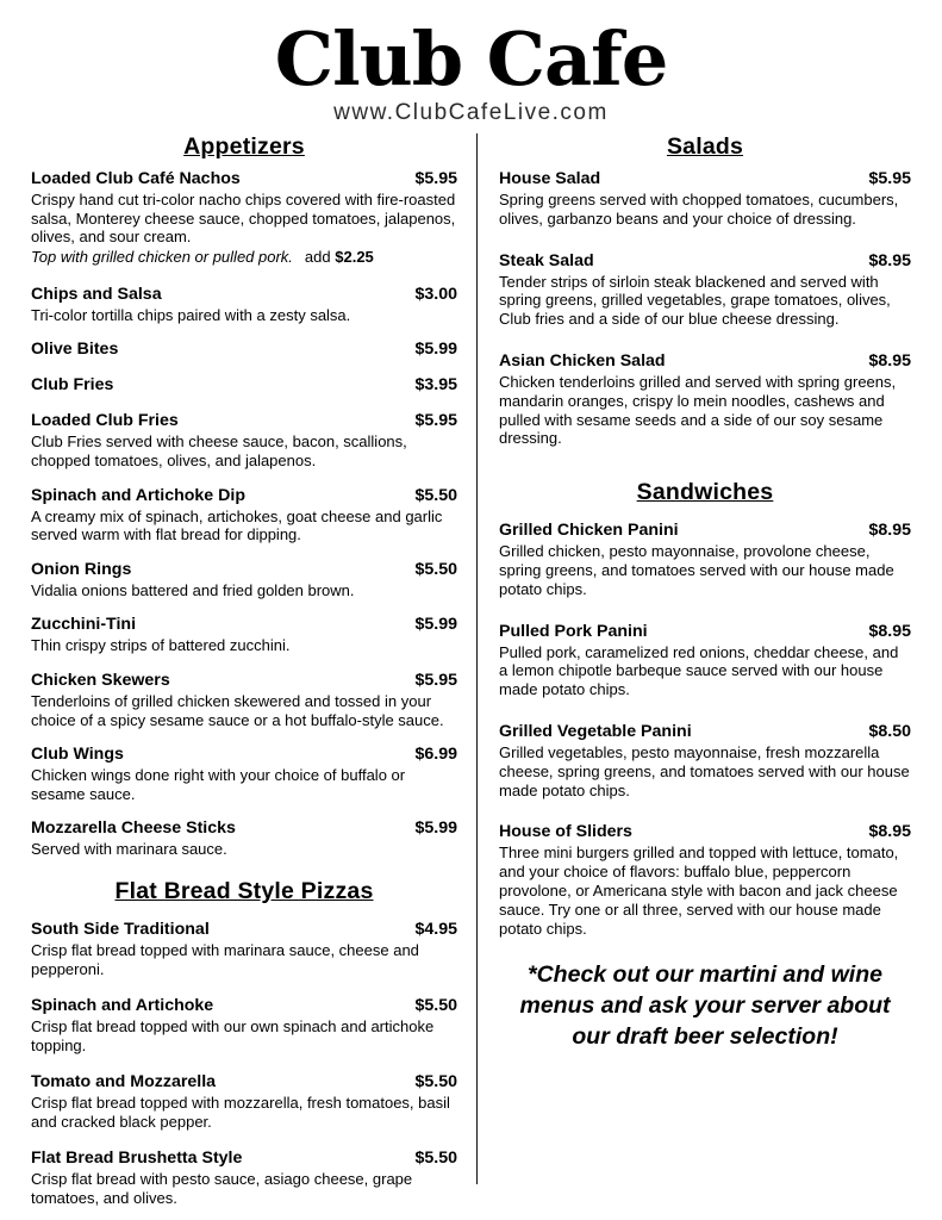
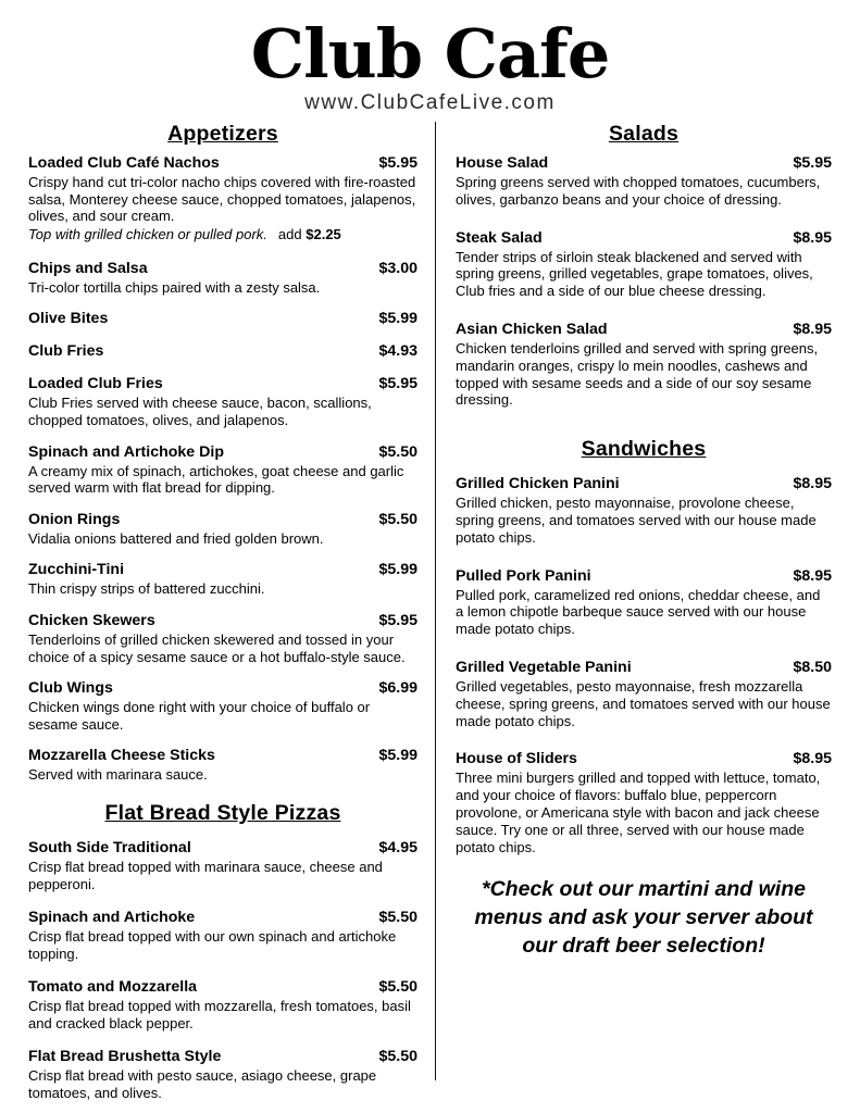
  Club Cafe
  www.ClubCafeLive.com
  Appetizers
  Loaded Club Café Nachos
  $5.95
  Crispy hand cut tri-color nacho chips covered with fire-roasted salsa, Monterey cheese sauce, chopped tomatoes, jalapenos, olives, and sour cream.
  Top with grilled chicken or pulled pork.
  add $2.25
  Chips and Salsa
  $3.00
  Tri-color tortilla chips paired with a zesty salsa.
  Olive Bites
  $5.99
  Club Fries
- $3.95
+ $4.93
  Loaded Club Fries
  $5.95
  Club Fries served with cheese sauce, bacon, scallions, chopped tomatoes, olives, and jalapenos.
  Spinach and Artichoke Dip
  $5.50
  A creamy mix of spinach, artichokes, goat cheese and garlic served warm with flat bread for dipping.
  Onion Rings
  $5.50
  Vidalia onions battered and fried golden brown.
  Zucchini-Tini
  $5.99
  Thin crispy strips of battered zucchini.
  Chicken Skewers
  $5.95
  Tenderloins of grilled chicken skewered and tossed in your choice of a spicy sesame sauce or a hot buffalo-style sauce.
  Club Wings
  $6.99
  Chicken wings done right with your choice of buffalo or sesame sauce.
  Mozzarella Cheese Sticks
  $5.99
  Served with marinara sauce.
  Flat Bread Style Pizzas
  South Side Traditional
  $4.95
  Crisp flat bread topped with marinara sauce, cheese and pepperoni.
  Spinach and Artichoke
  $5.50
  Crisp flat bread topped with our own spinach and artichoke topping.
  Tomato and Mozzarella
  $5.50
  Crisp flat bread topped with mozzarella, fresh tomatoes, basil and cracked black pepper.
  Flat Bread Brushetta Style
  $5.50
  Crisp flat bread with pesto sauce, asiago cheese, grape tomatoes, and olives.
  Salads
  House Salad
  $5.95
  Spring greens served with chopped tomatoes, cucumbers, olives, garbanzo beans and your choice of dressing.
  Steak Salad
  $8.95
  Tender strips of sirloin steak blackened and served with spring greens, grilled vegetables, grape tomatoes, olives, Club fries and a side of our blue cheese dressing.
  Asian Chicken Salad
  $8.95
- Chicken tenderloins grilled and served with spring greens, mandarin oranges, crispy lo mein noodles, cashews and pulled with sesame seeds and a side of our soy sesame dressing.
+ Chicken tenderloins grilled and served with spring greens, mandarin oranges, crispy lo mein noodles, cashews and topped with sesame seeds and a side of our soy sesame dressing.
  Sandwiches
  Grilled Chicken Panini
  $8.95
  Grilled chicken, pesto mayonnaise, provolone cheese, spring greens, and tomatoes served with our house made potato chips.
  Pulled Pork Panini
  $8.95
  Pulled pork, caramelized red onions, cheddar cheese, and a lemon chipotle barbeque sauce served with our house made potato chips.
  Grilled Vegetable Panini
  $8.50
  Grilled vegetables, pesto mayonnaise, fresh mozzarella cheese, spring greens, and tomatoes served with our house made potato chips.
  House of Sliders
  $8.95
  Three mini burgers grilled and topped with lettuce, tomato, and your choice of flavors: buffalo blue, peppercorn provolone, or Americana style with bacon and jack cheese sauce. Try one or all three, served with our house made potato chips.
  *Check out our martini and wine menus and ask your server about our draft beer selection!
